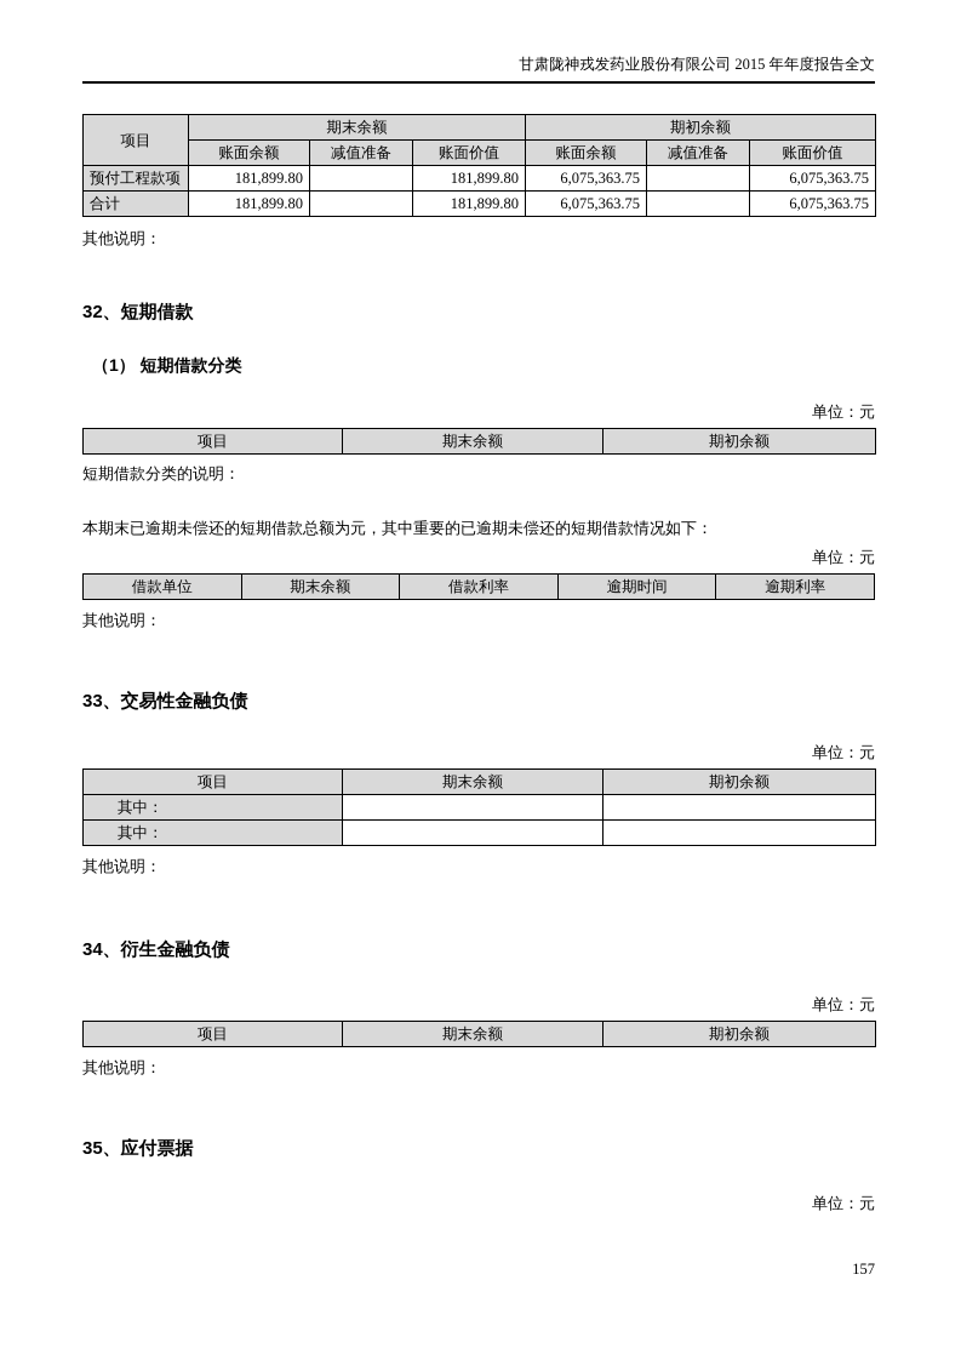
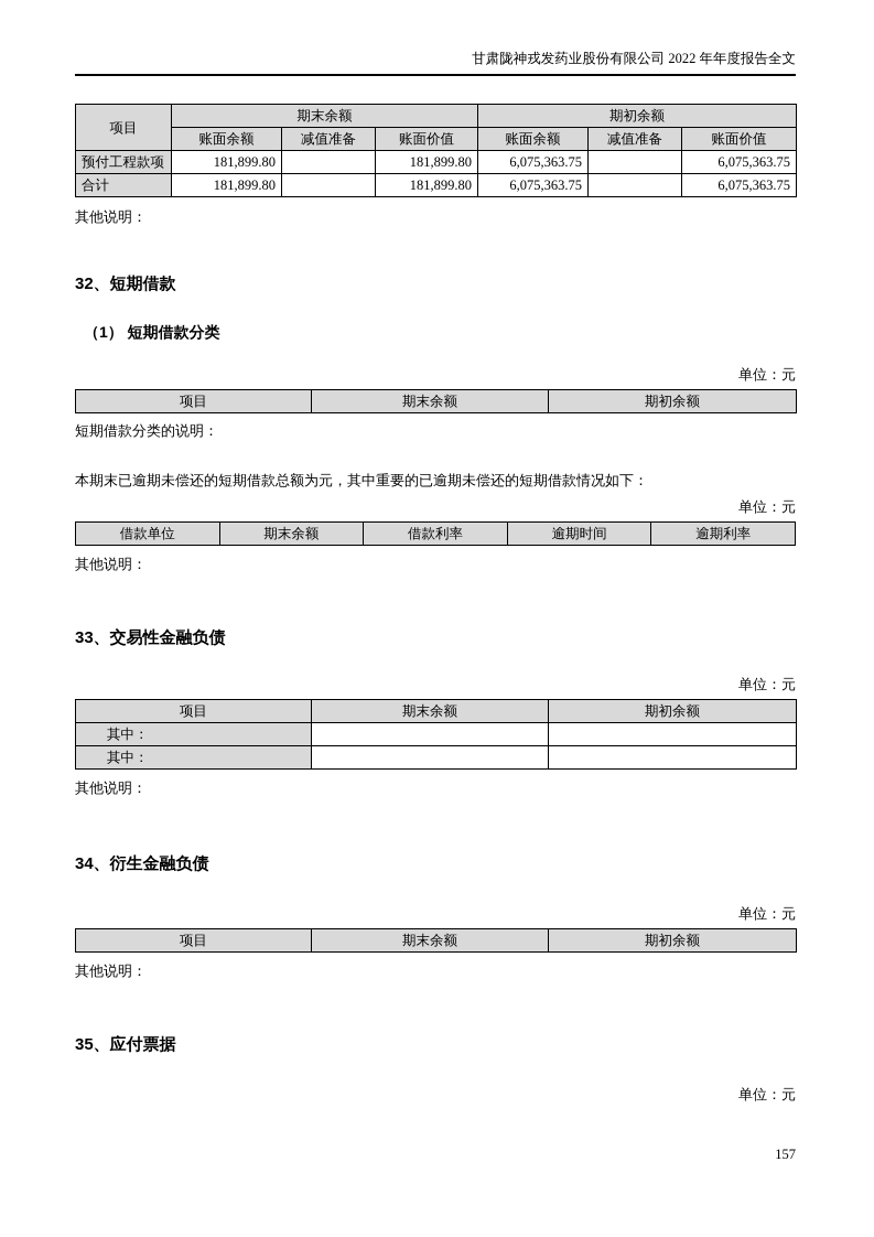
- 甘肃陇神戎发药业股份有限公司 2015 年年度报告全文
+ 甘肃陇神戎发药业股份有限公司 2022 年年度报告全文
  项目	期末余额	期初余额
  账面余额	减值准备	账面价值	账面余额	减值准备	账面价值
  预付工程款项	181,899.80		181,899.80	6,075,363.75		6,075,363.75
  合计	181,899.80		181,899.80	6,075,363.75		6,075,363.75
  其他说明：
  32、短期借款
  （1） 短期借款分类
  单位：元
  项目	期末余额	期初余额
  短期借款分类的说明：
  本期末已逾期未偿还的短期借款总额为元，其中重要的已逾期未偿还的短期借款情况如下：
  单位：元
  借款单位	期末余额	借款利率	逾期时间	逾期利率
  其他说明：
  33、交易性金融负债
  单位：元
  项目	期末余额	期初余额
  其中：
  其中：
  其他说明：
  34、衍生金融负债
  单位：元
  项目	期末余额	期初余额
  其他说明：
  35、应付票据
  单位：元
  157
